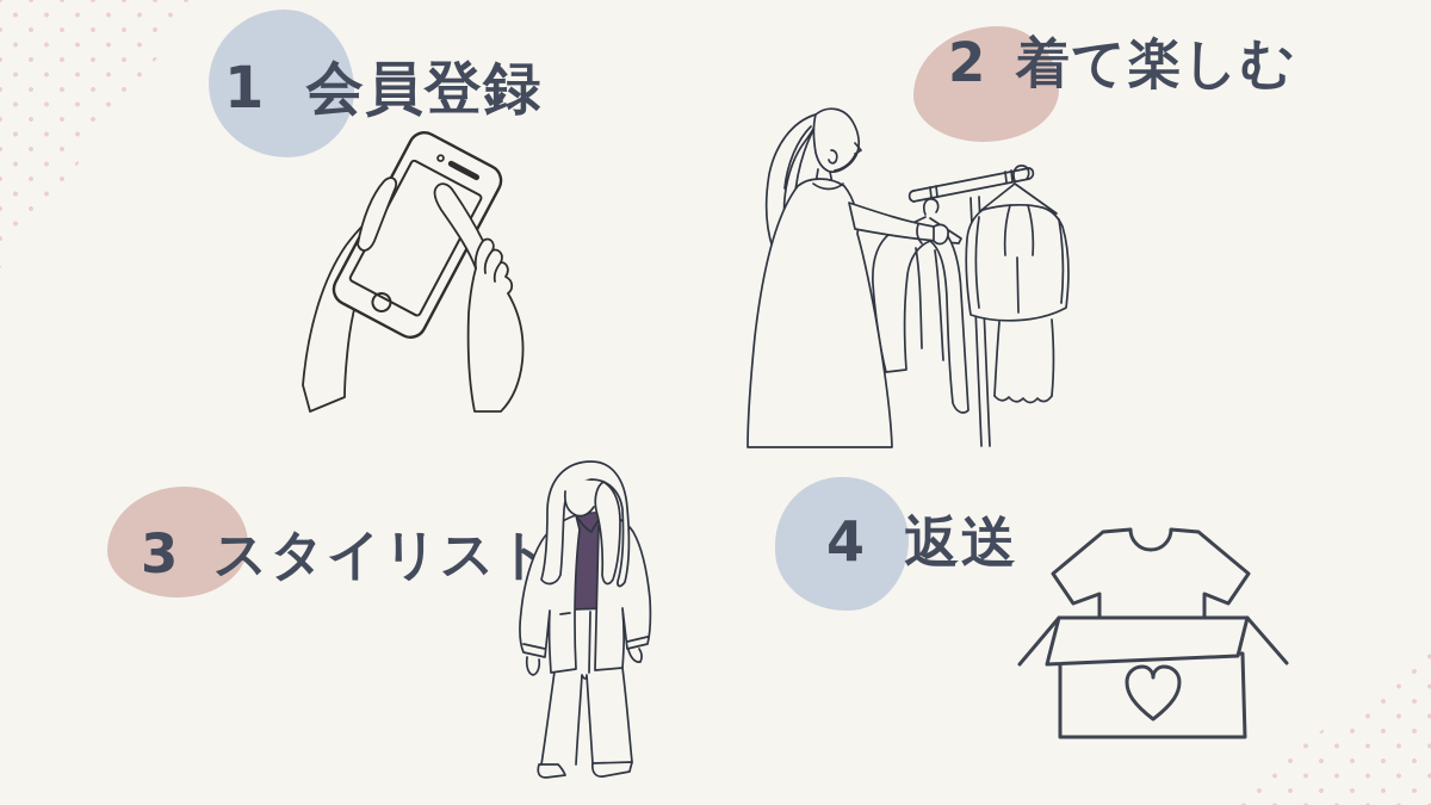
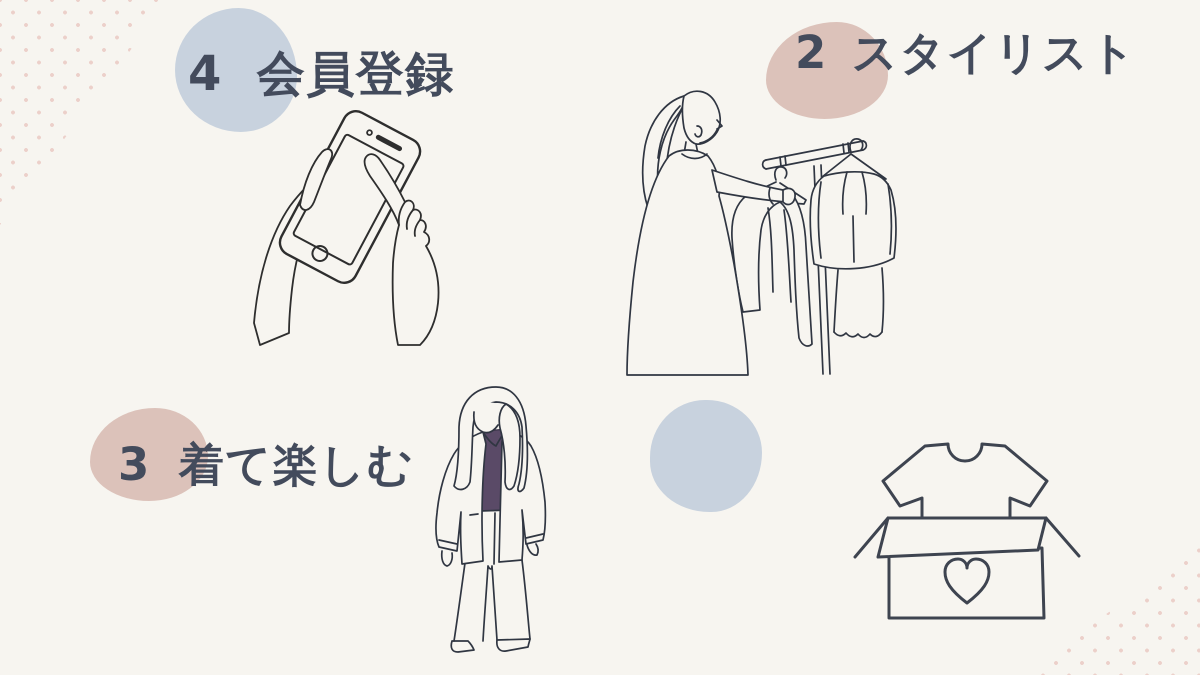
- 1 会員登録
+ 4 会員登録
- 2 着て楽しむ
+ 2 スタイリスト
- 3 スタイリスト
+ 3 着て楽しむ
- 4 返送
